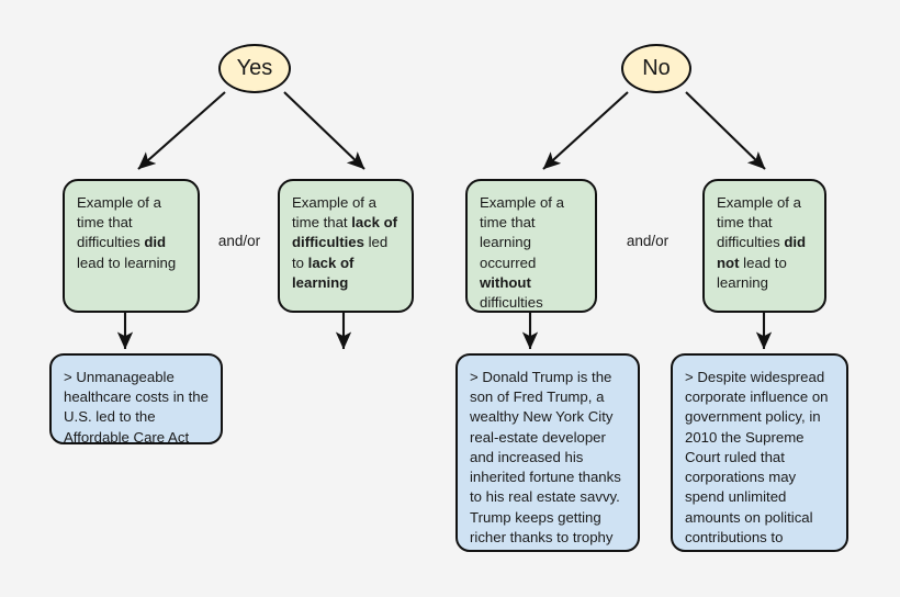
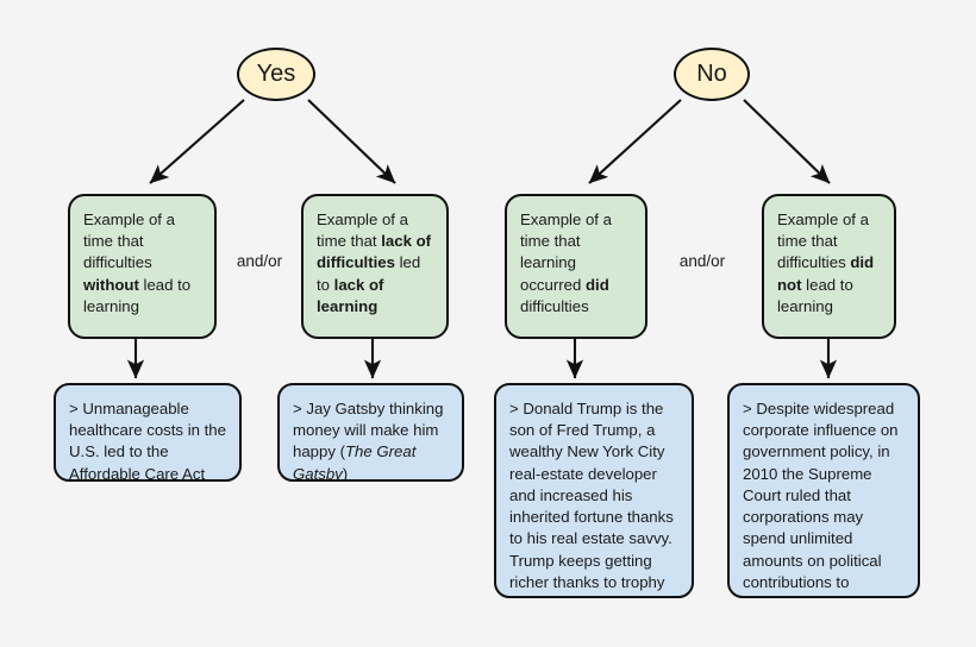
  Yes
  No
- Example of a time that difficulties did lead to learning
+ Example of a time that difficulties without lead to learning
  Example of a time that lack of difficulties led to lack of learning
- Example of a time that learning occurred without difficulties
+ Example of a time that learning occurred did difficulties
  Example of a time that difficulties did not lead to learning
  and/or
  and/or
  > Unmanageable healthcare costs in the U.S. led to the Affordable Care Act
+ > Jay Gatsby thinking money will make him happy (The Great Gatsby)
  > Donald Trump is the son of Fred Trump, a wealthy New York City real-estate developer and increased his inherited fortune thanks to his real estate savvy. Trump keeps getting richer thanks to trophy
  > Despite widespread corporate influence on government policy, in 2010 the Supreme Court ruled that corporations may spend unlimited amounts on political contributions to
